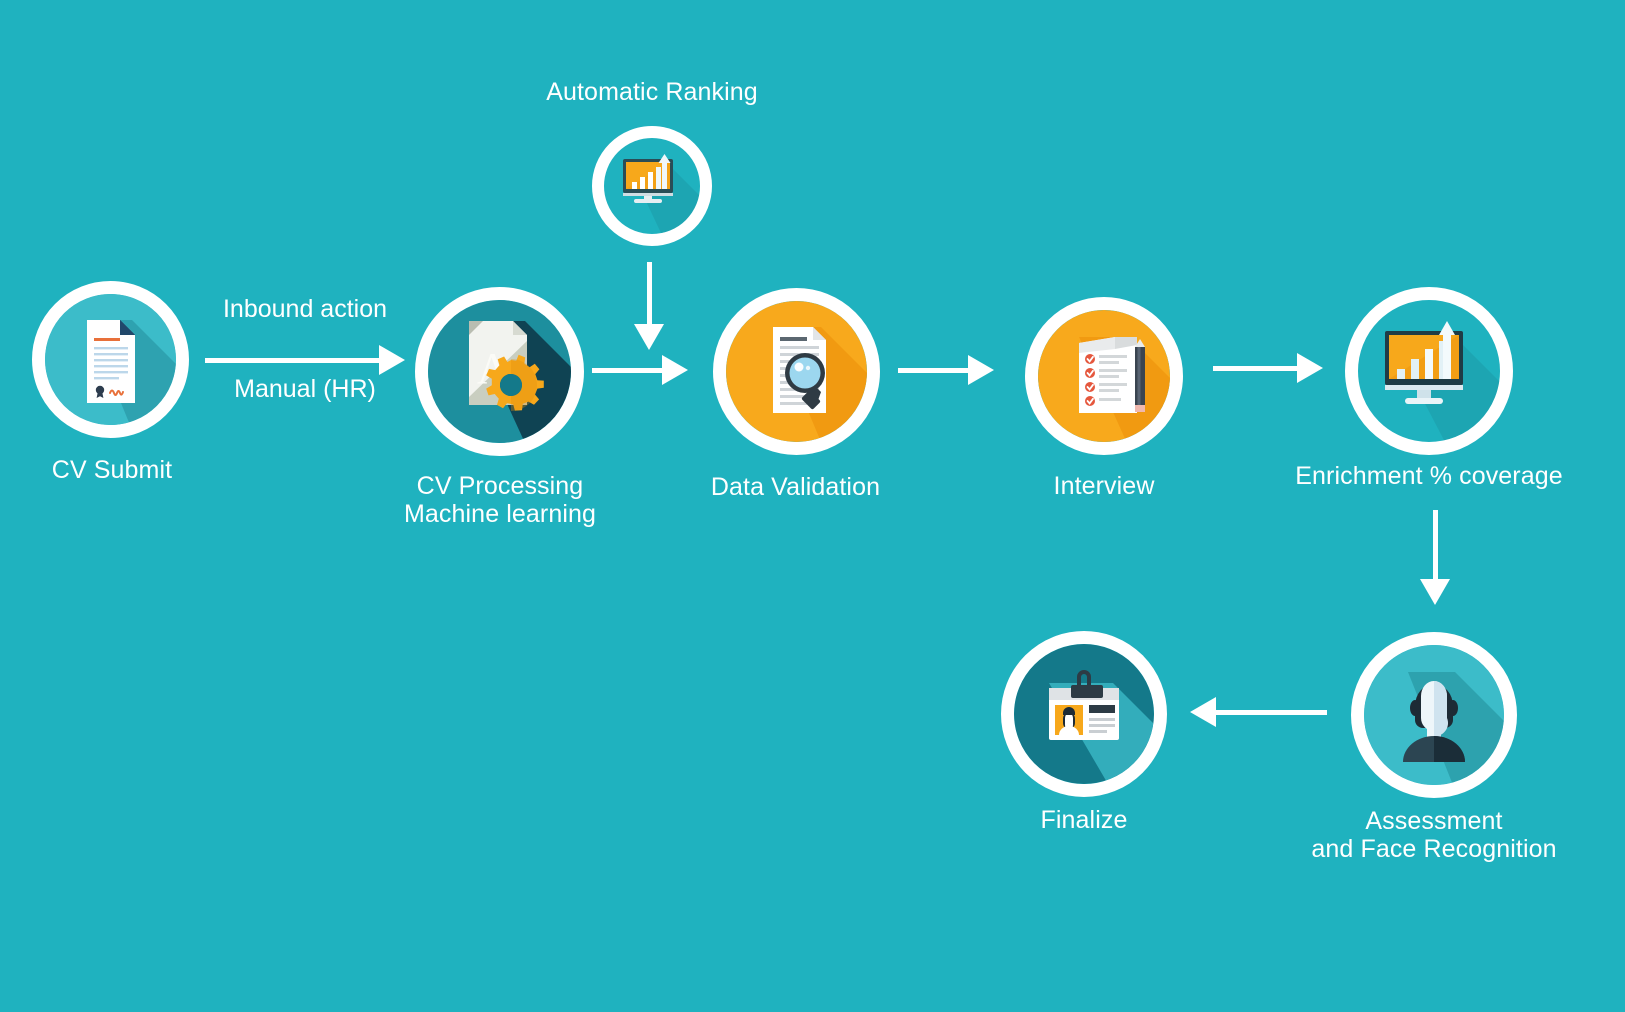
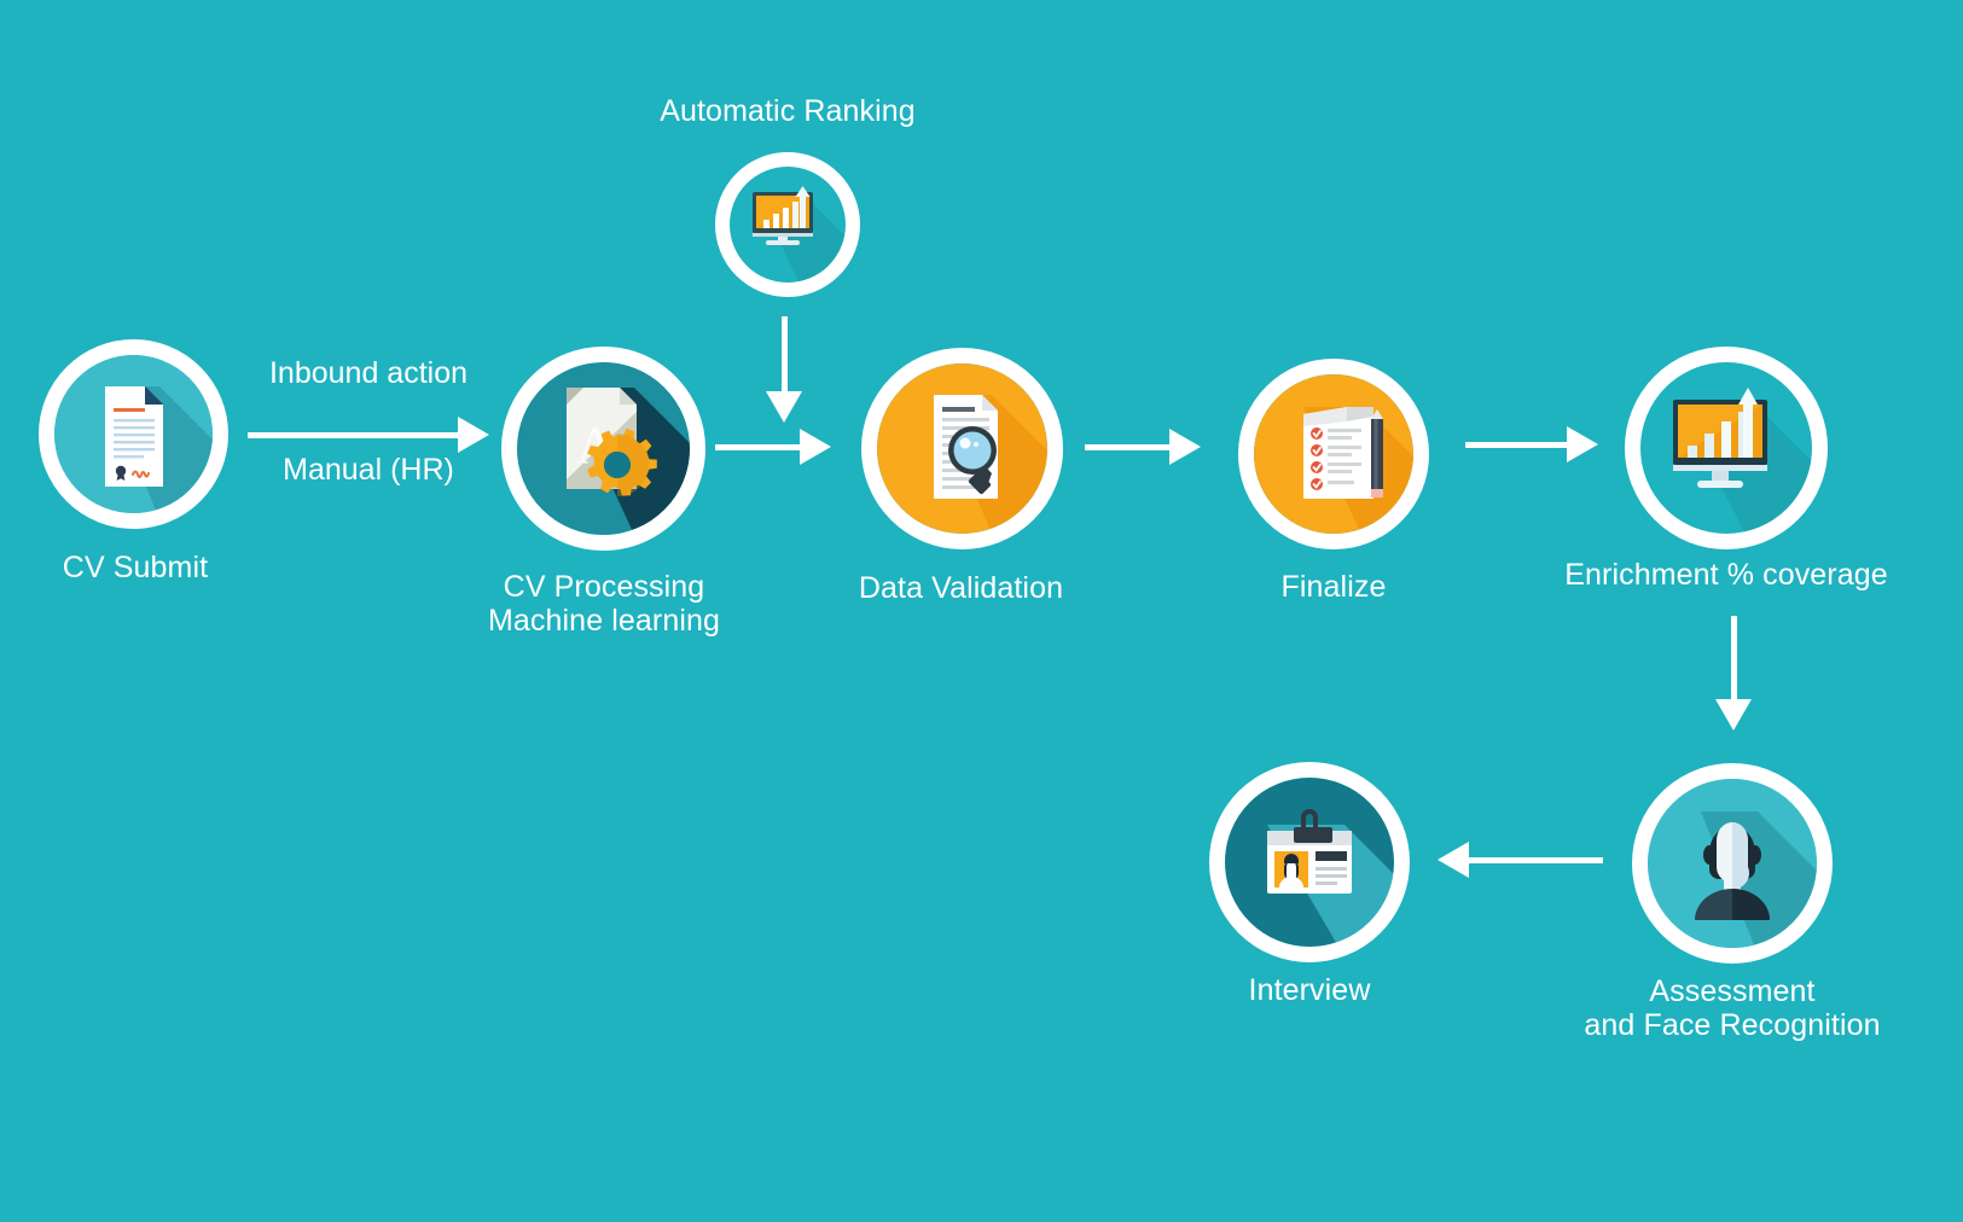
  Automatic Ranking
  CV Submit
  Inbound action
  Manual (HR)
  A
  CV Processing
  Machine learning
  Data Validation
- Interview
+ Finalize
  Enrichment % coverage
  Assessment
  and Face Recognition
- Finalize
+ Interview
